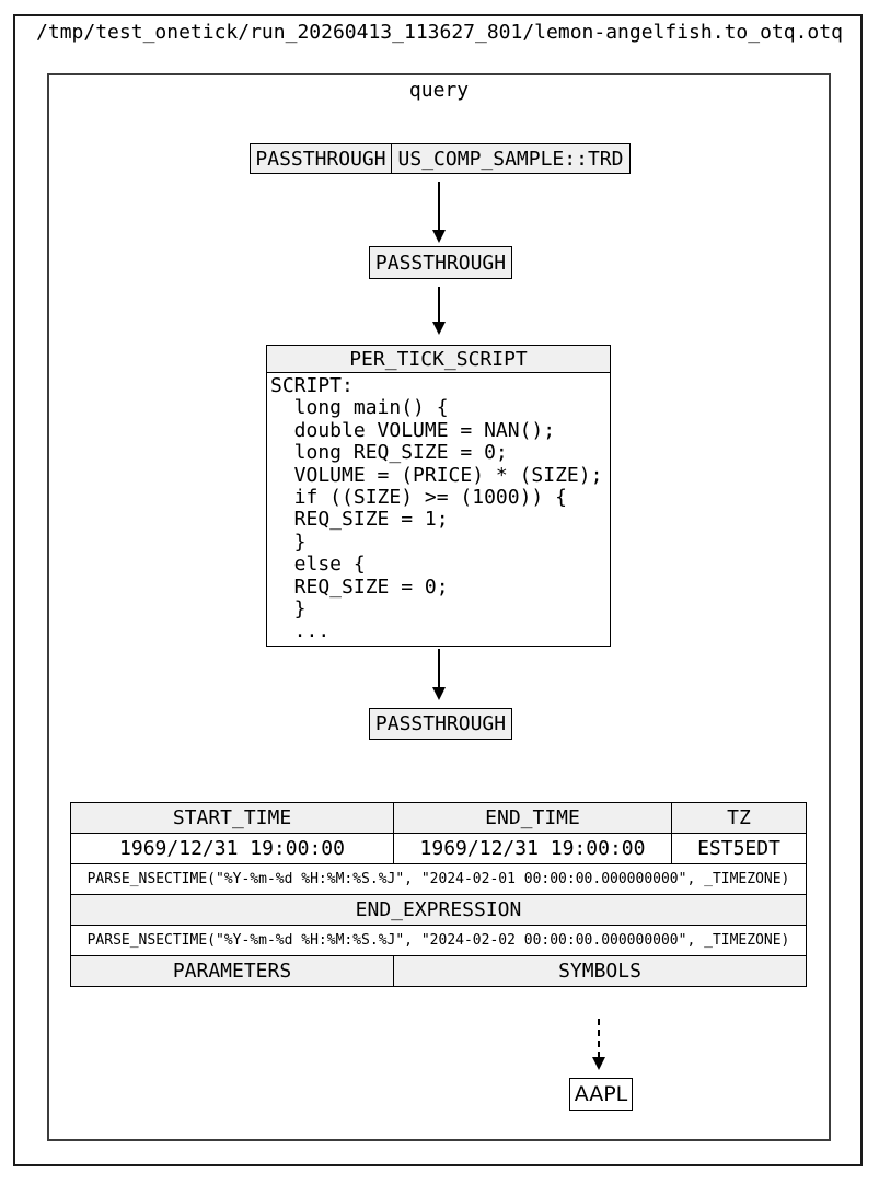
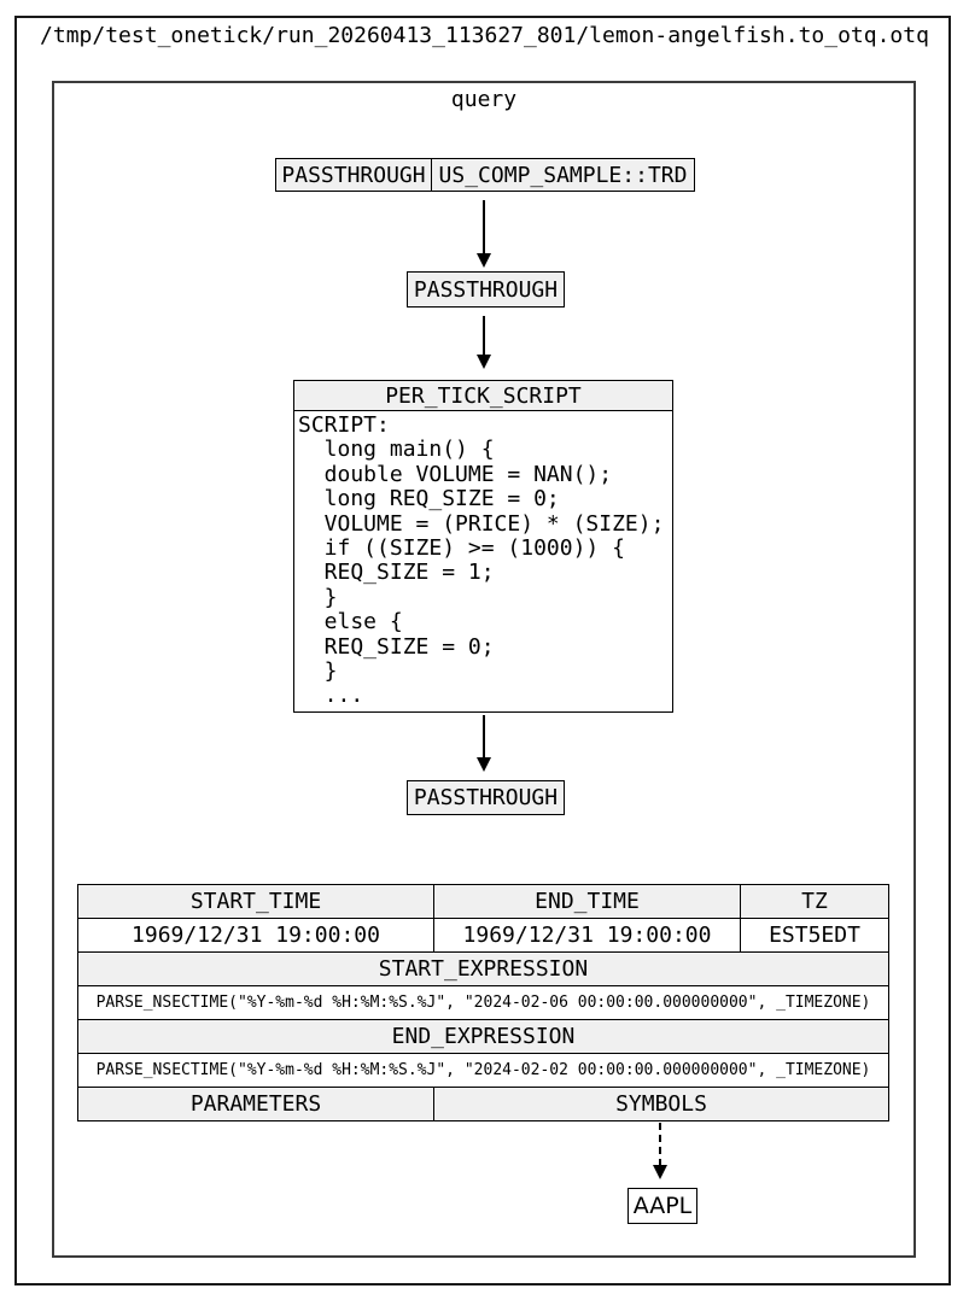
  /tmp/test_onetick/run_20260413_113627_801/lemon-angelfish.to_otq.otq
  query
  PASSTHROUGH
  US_COMP_SAMPLE::TRD
  PASSTHROUGH
  PER_TICK_SCRIPT
  SCRIPT:
  long main() {
  double VOLUME = NAN();
  long REQ_SIZE = 0;
  VOLUME = (PRICE) * (SIZE);
  if ((SIZE) >= (1000)) {
  REQ_SIZE = 1;
  }
  else {
  REQ_SIZE = 0;
  }
  ...
  PASSTHROUGH
  START_TIME	END_TIME	TZ
  1969/12/31 19:00:00	1969/12/31 19:00:00	EST5EDT
+ START_EXPRESSION
- PARSE_NSECTIME("%Y-%m-%d %H:%M:%S.%J", "2024-02-01 00:00:00.000000000", _TIMEZONE)
+ PARSE_NSECTIME("%Y-%m-%d %H:%M:%S.%J", "2024-02-06 00:00:00.000000000", _TIMEZONE)
  END_EXPRESSION
  PARSE_NSECTIME("%Y-%m-%d %H:%M:%S.%J", "2024-02-02 00:00:00.000000000", _TIMEZONE)
  PARAMETERS	SYMBOLS
  AAPL
